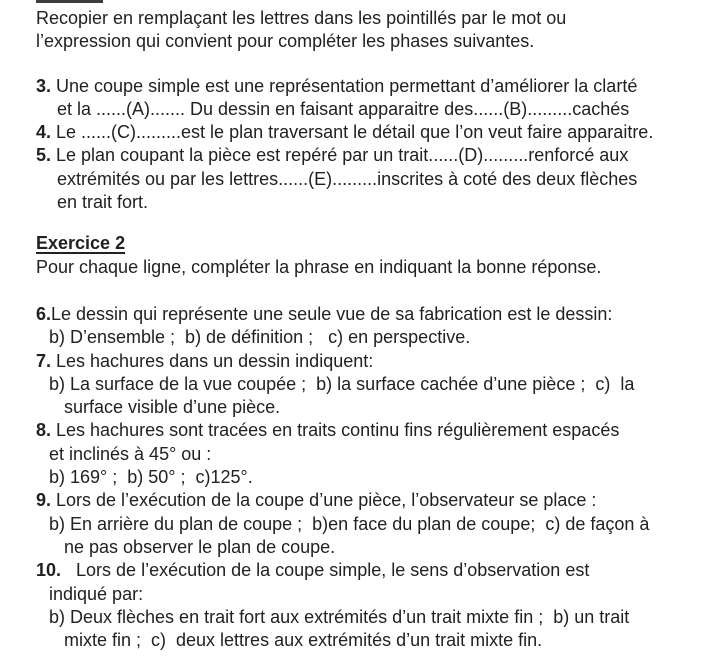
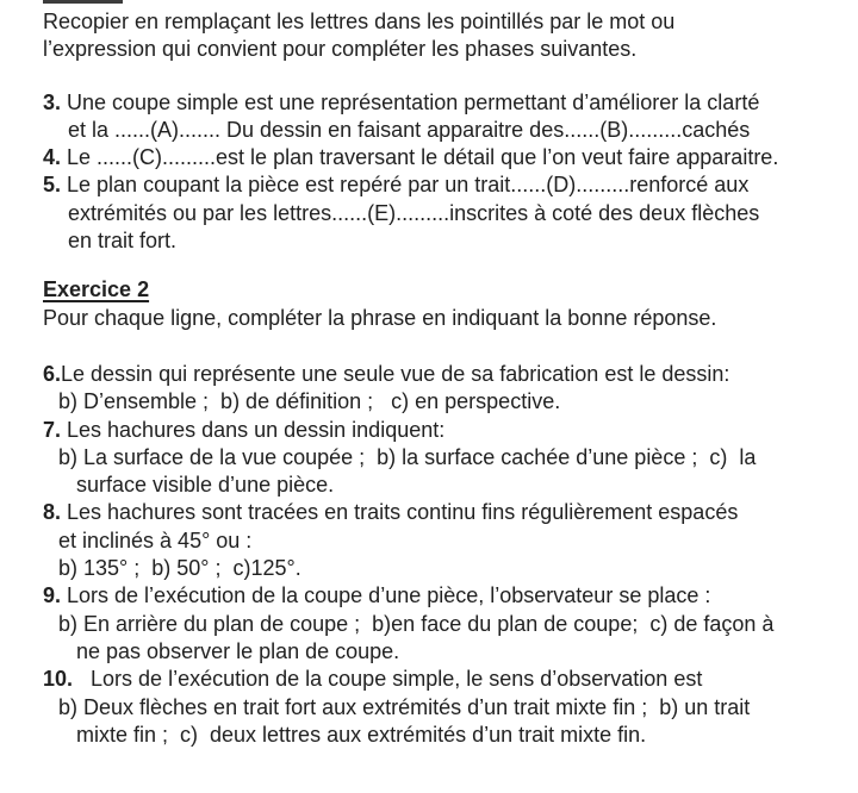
  Recopier en remplaçant les lettres dans les pointillés par le mot ou
  l’expression qui convient pour compléter les phases suivantes.
  3. Une coupe simple est une représentation permettant d’améliorer la clarté
  et la ......(A)....... Du dessin en faisant apparaitre des......(B).........cachés
  4. Le ......(C).........est le plan traversant le détail que l’on veut faire apparaitre.
  5. Le plan coupant la pièce est repéré par un trait......(D).........renforcé aux
  extrémités ou par les lettres......(E).........inscrites à coté des deux flèches
  en trait fort.
  Exercice 2
  Pour chaque ligne, compléter la phrase en indiquant la bonne réponse.
  6.Le dessin qui représente une seule vue de sa fabrication est le dessin:
  b) D’ensemble ; b) de définition ; c) en perspective.
  7. Les hachures dans un dessin indiquent:
  b) La surface de la vue coupée ; b) la surface cachée d’une pièce ; c) la
  surface visible d’une pièce.
  8. Les hachures sont tracées en traits continu fins régulièrement espacés
  et inclinés à 45° ou :
- b) 169° ; b) 50° ; c)125°.
+ b) 135° ; b) 50° ; c)125°.
  9. Lors de l’exécution de la coupe d’une pièce, l’observateur se place :
  b) En arrière du plan de coupe ; b)en face du plan de coupe; c) de façon à
  ne pas observer le plan de coupe.
  10. Lors de l’exécution de la coupe simple, le sens d’observation est
- indiqué par:
  b) Deux flèches en trait fort aux extrémités d’un trait mixte fin ; b) un trait
  mixte fin ; c) deux lettres aux extrémités d’un trait mixte fin.
